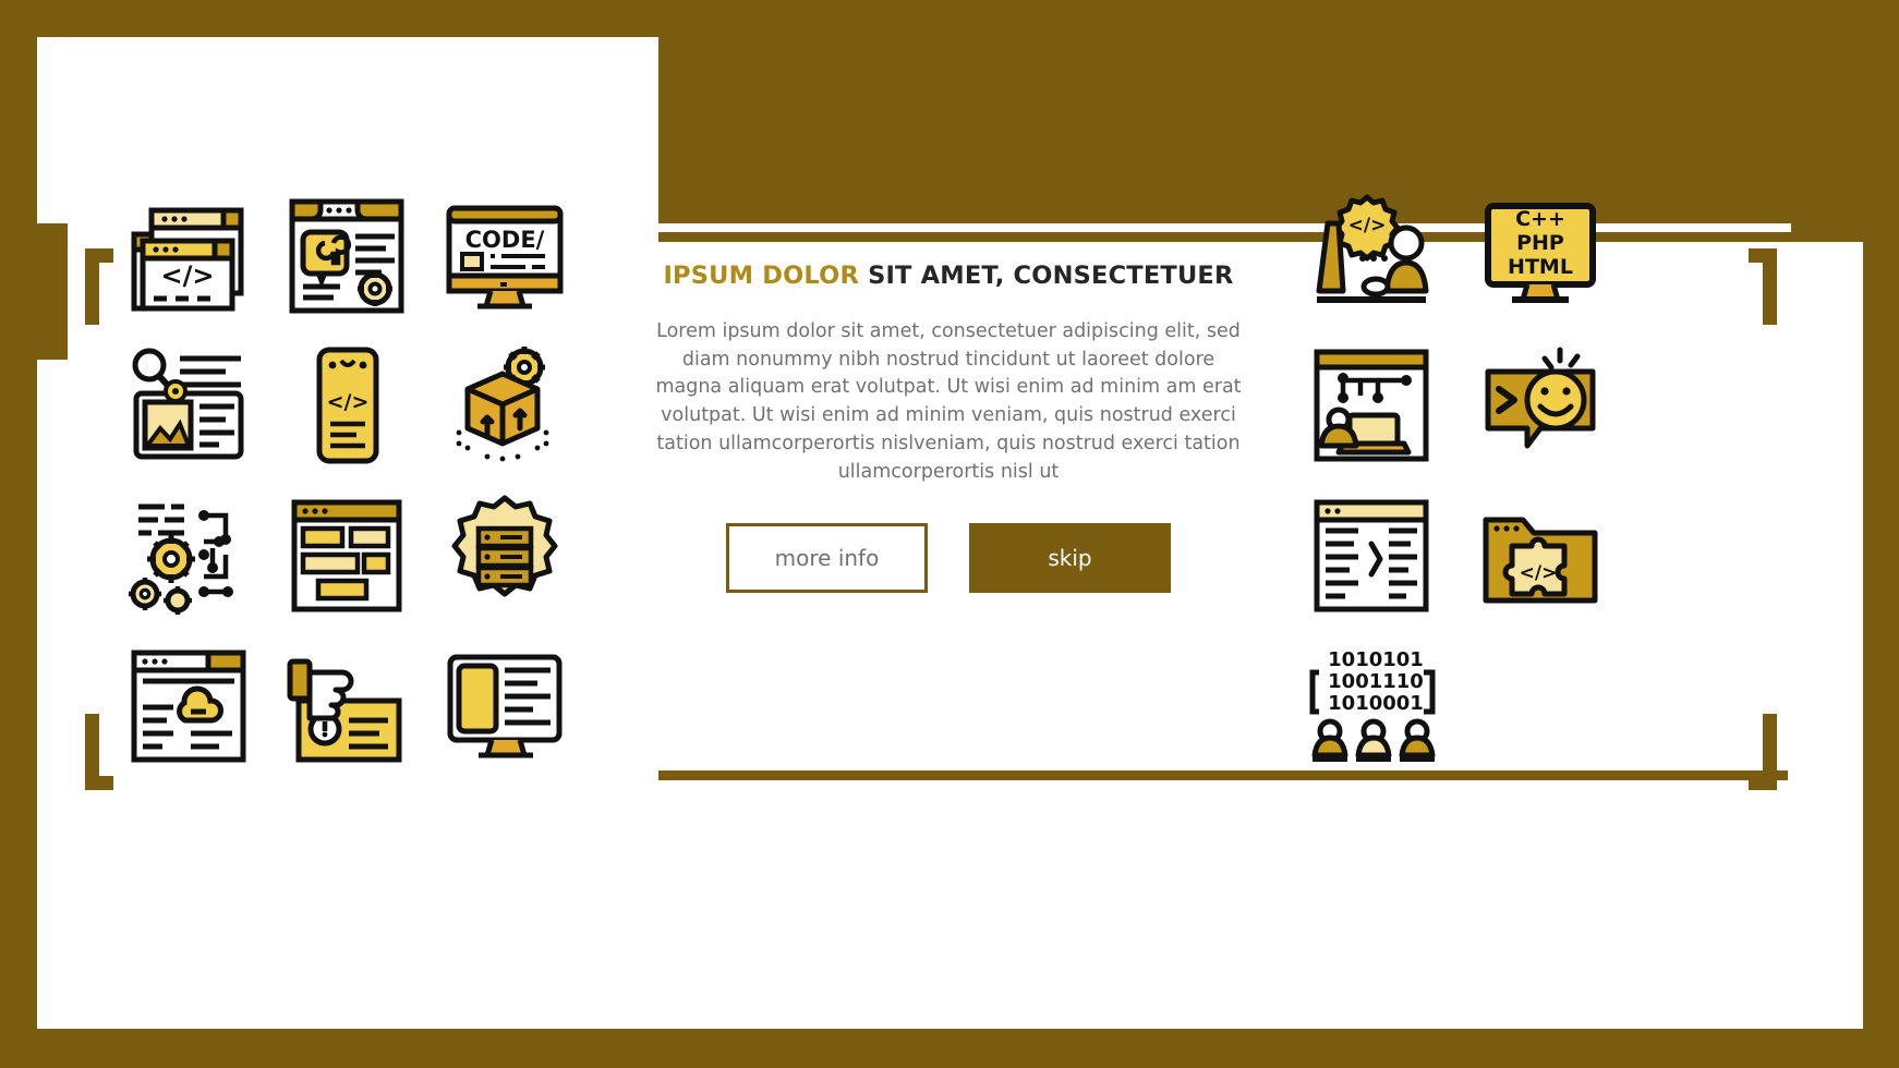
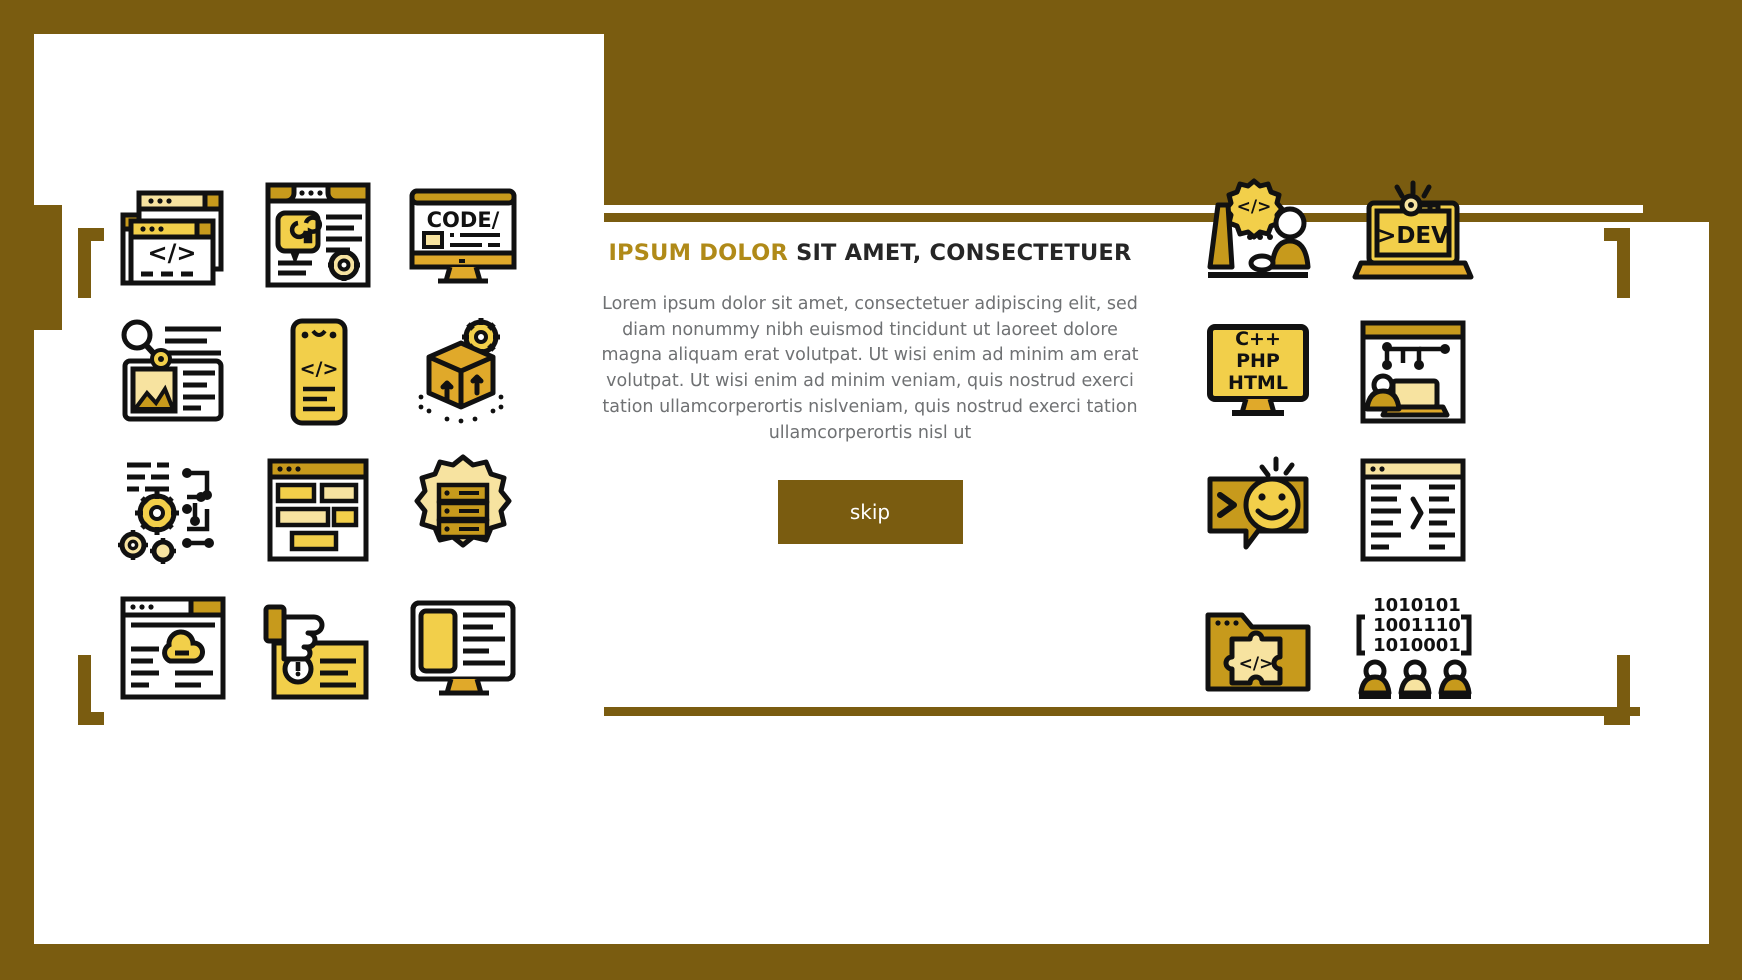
  </>
  CODE/
  </>
  IPSUM DOLOR SIT AMET, CONSECTETUER
- Lorem ipsum dolor sit amet, consectetuer adipiscing elit, sed diam nonummy nibh nostrud tincidunt ut laoreet dolore magna aliquam erat volutpat. Ut wisi enim ad minim am erat volutpat. Ut wisi enim ad minim veniam, quis nostrud exerci tation ullamcorperortis nislveniam, quis nostrud exerci tation ullamcorperortis nisl ut
+ Lorem ipsum dolor sit amet, consectetuer adipiscing elit, sed diam nonummy nibh euismod tincidunt ut laoreet dolore magna aliquam erat volutpat. Ut wisi enim ad minim am erat volutpat. Ut wisi enim ad minim veniam, quis nostrud exerci tation ullamcorperortis nislveniam, quis nostrud exerci tation ullamcorperortis nisl ut
- more info
  skip
  </>
+ >DEV
  C++
  PHP
  HTML
  </>
  1010101
  1001110
  1010001
